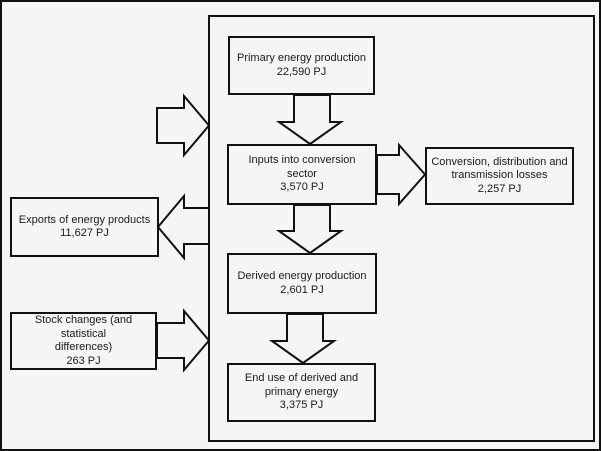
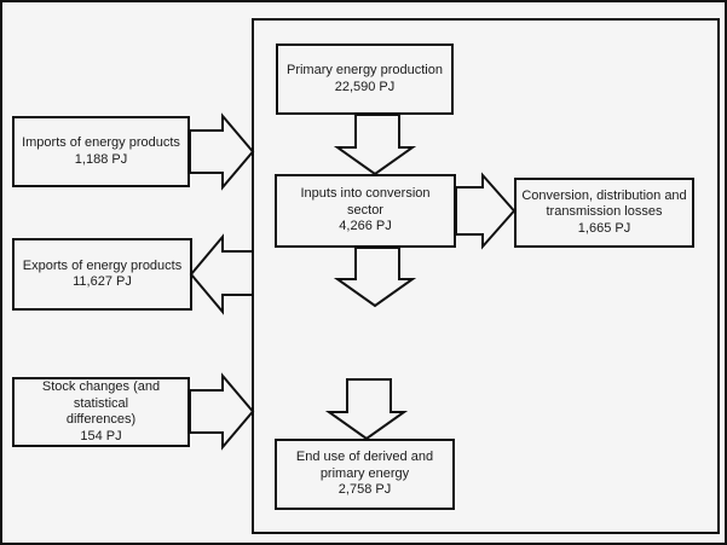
  Primary energy production
  22,590 PJ
+ Imports of energy products
+ 1,188 PJ
  Inputs into conversion sector
- 3,570 PJ
+ 4,266 PJ
  Conversion, distribution and
  transmission losses
- 2,257 PJ
+ 1,665 PJ
  Exports of energy products
  11,627 PJ
- Derived energy production
- 2,601 PJ
  Stock changes (and statistical
  differences)
- 263 PJ
+ 154 PJ
  End use of derived and
  primary energy
- 3,375 PJ
+ 2,758 PJ
